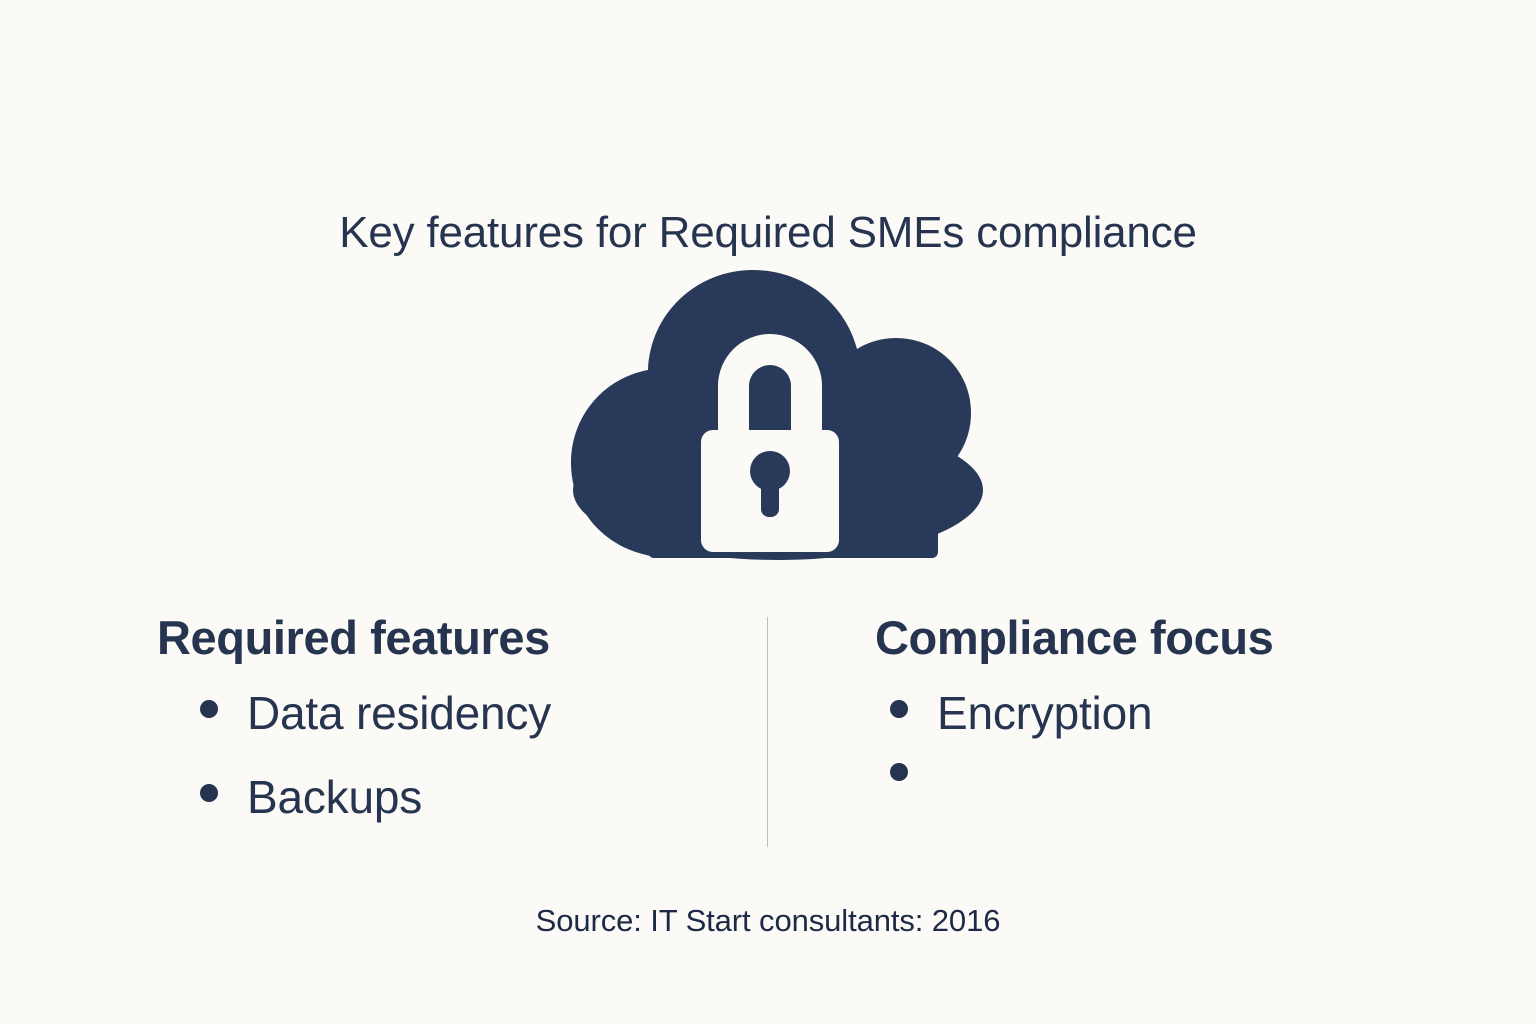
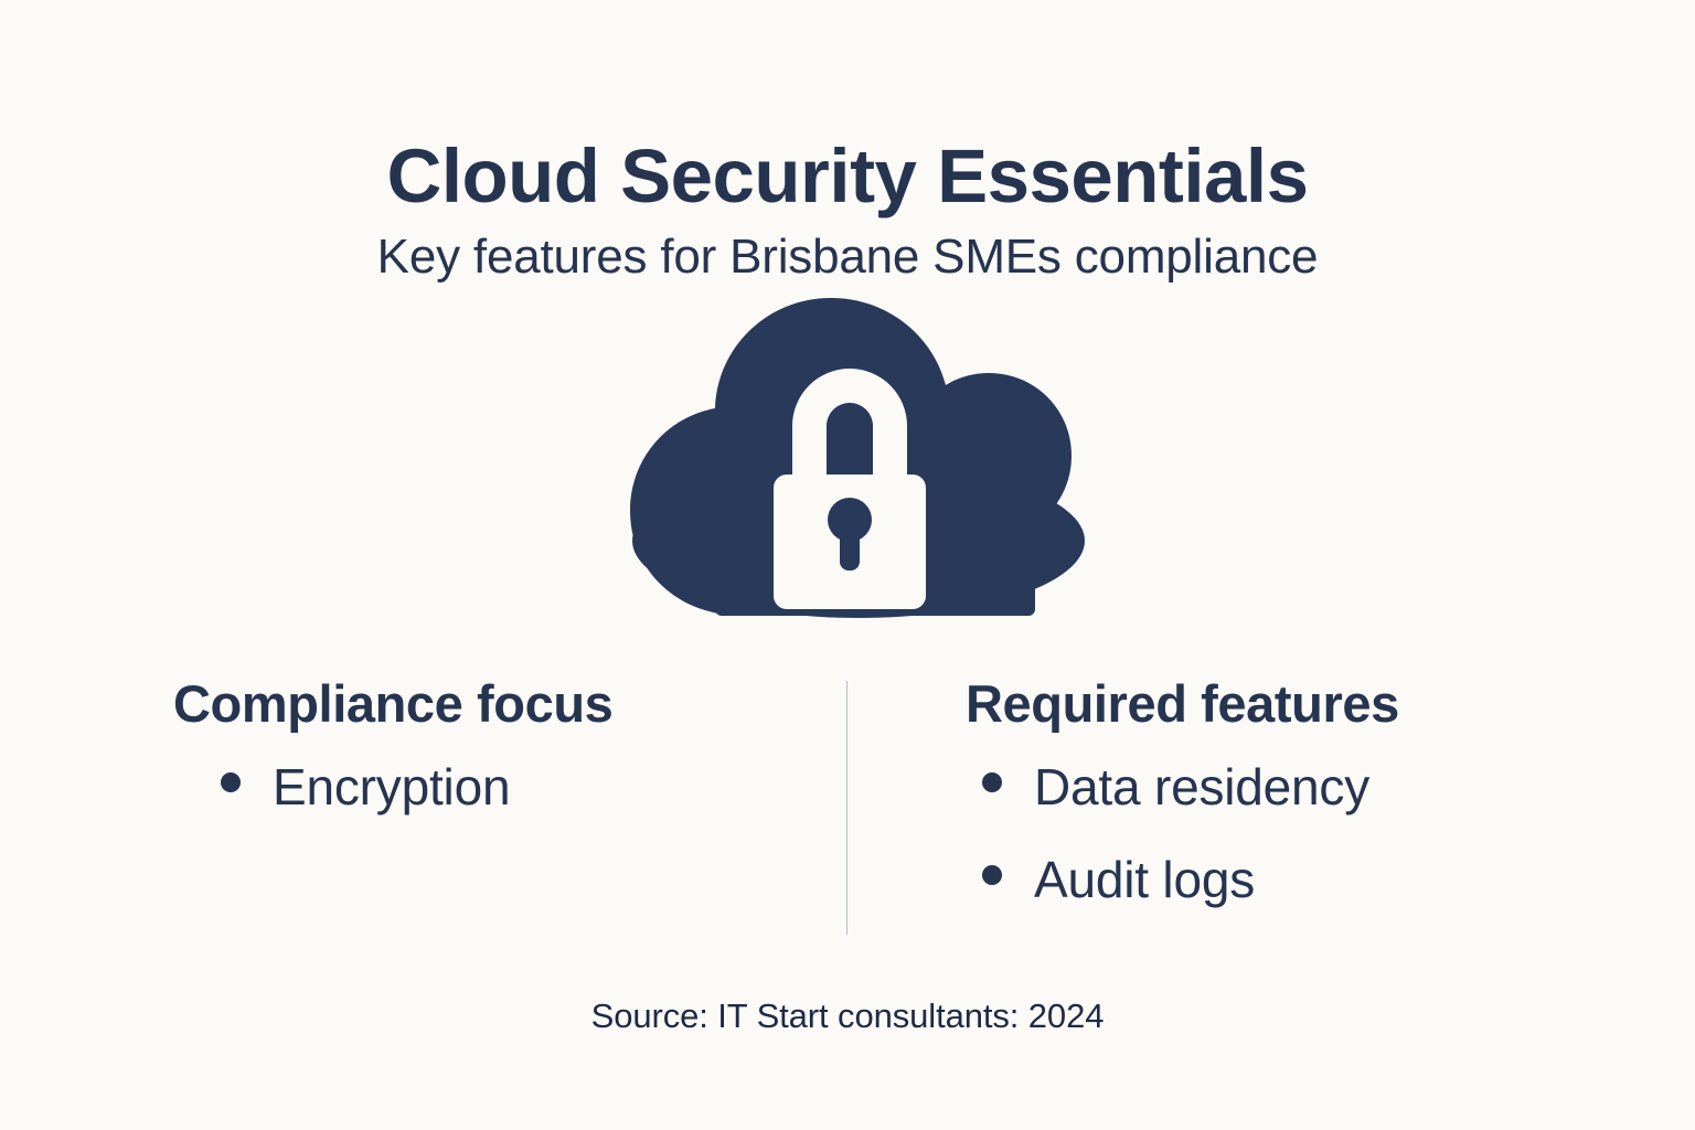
+ Cloud Security Essentials
- Key features for Required SMEs compliance
+ Key features for Brisbane SMEs compliance
- Required features
+ Compliance focus
- Data residency
+ Encryption
- Backups
- Compliance focus
+ Required features
- Encryption
+ Data residency
+ Audit logs
- Source: IT Start consultants: 2016
+ Source: IT Start consultants: 2024
